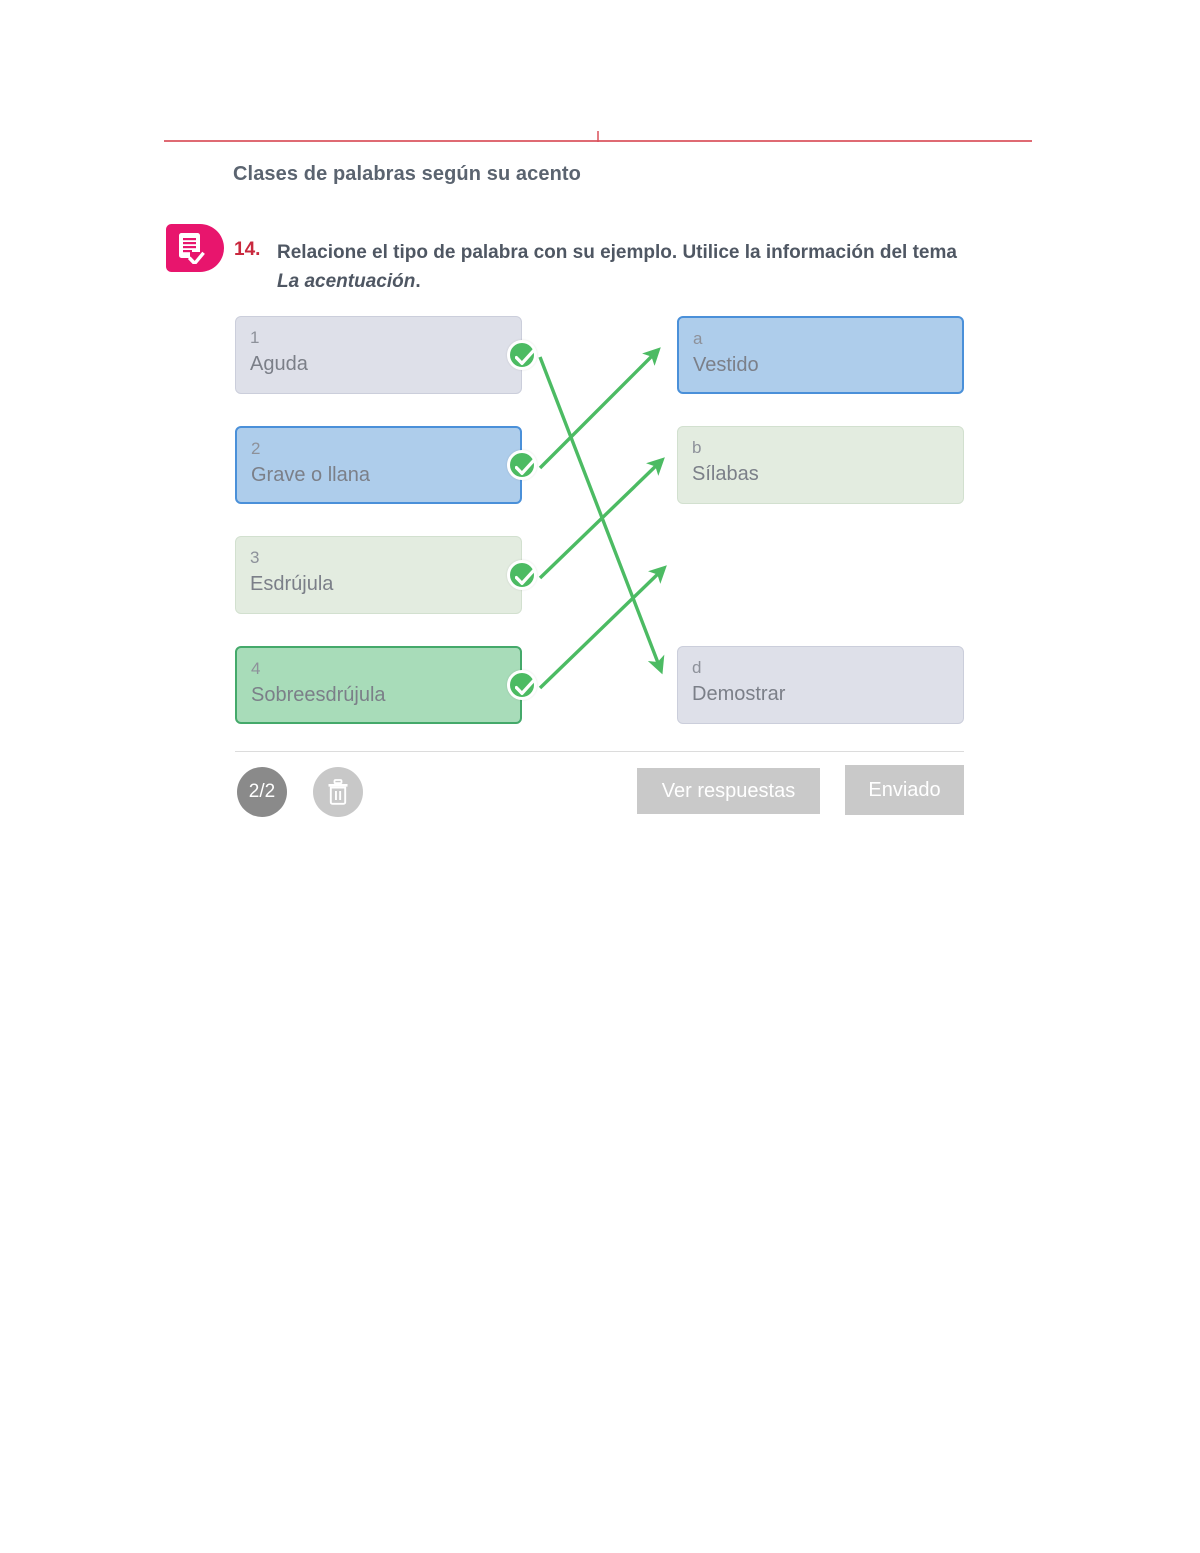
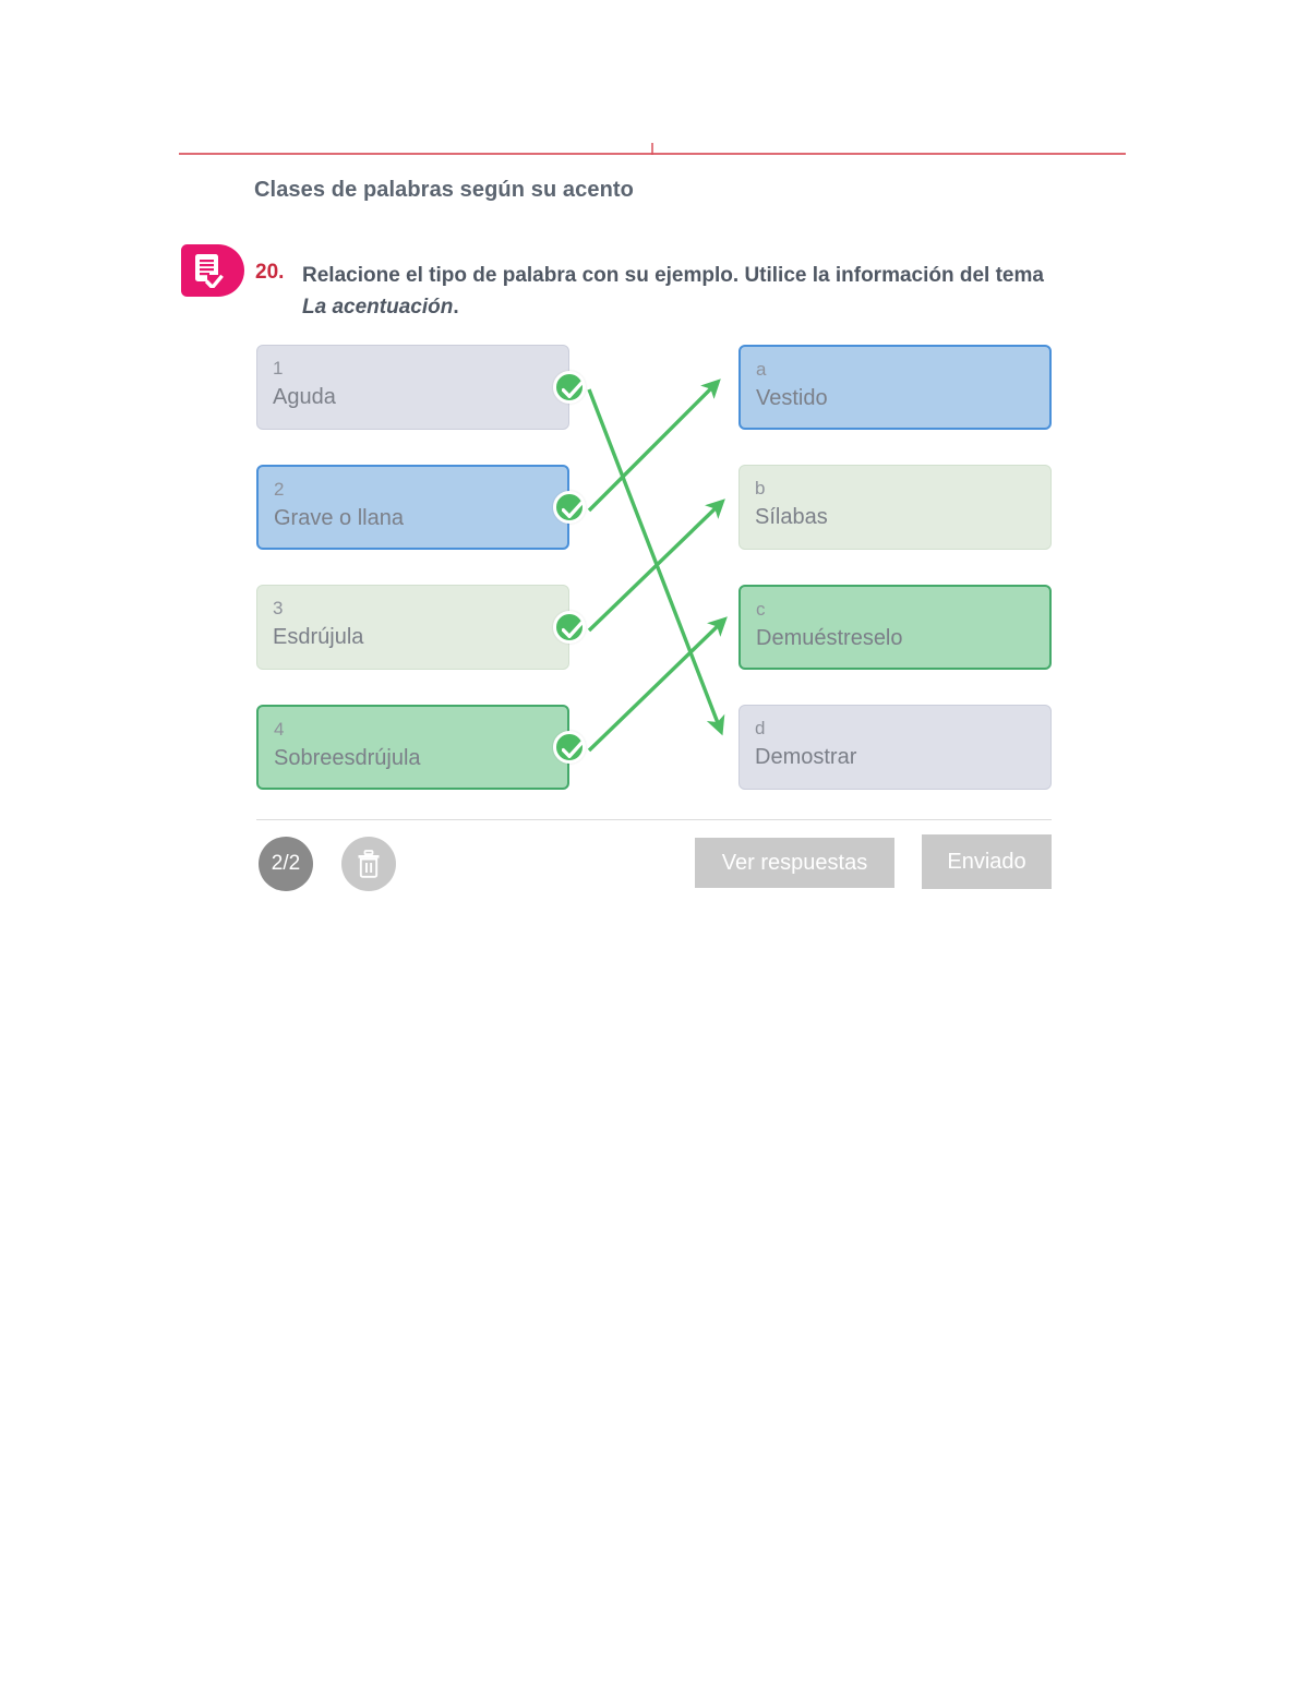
  Clases de palabras según su acento
- 14.
+ 20.
  Relacione el tipo de palabra con su ejemplo. Utilice la información del tema La acentuación.
  1
  Aguda
  2
  Grave o llana
  3
  Esdrújula
  4
  Sobreesdrújula
  a
  Vestido
  b
  Sílabas
+ c
+ Demuéstreselo
  d
  Demostrar
  2/2
  Ver respuestas
  Enviado
